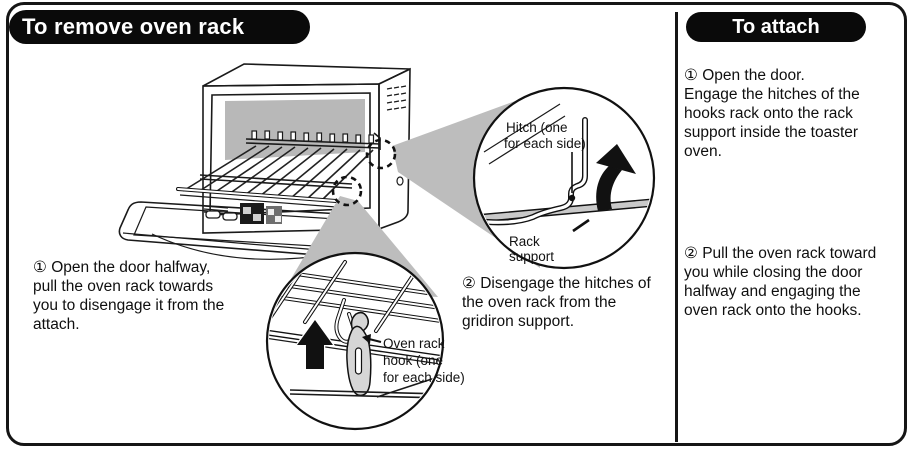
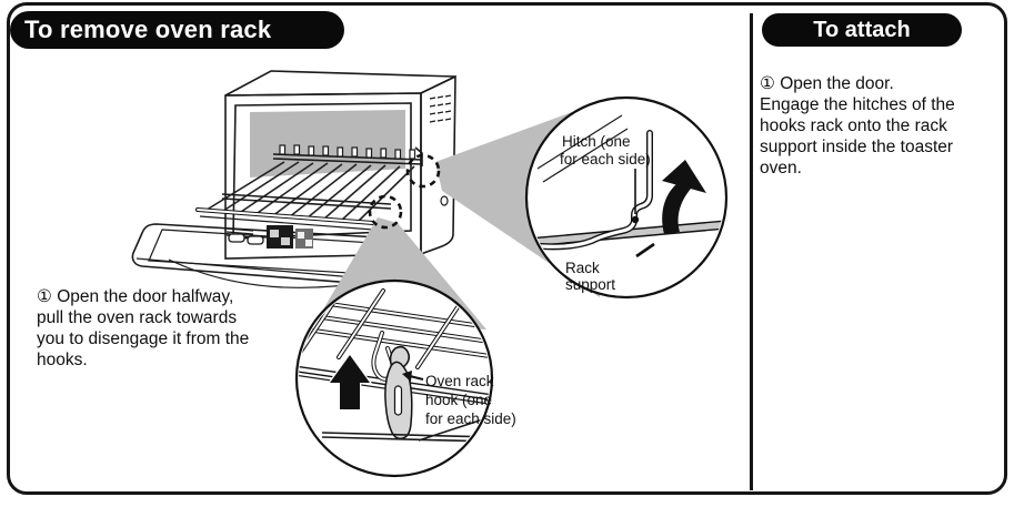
  To remove oven rack
  To attach
  Hitch (one
  for each side)
  Rack
  support
  Oven rack
  hook (one
  for each side)
- ① Open the door halfway, pull the oven rack towards you to disengage it from the attach.
+ ① Open the door halfway, pull the oven rack towards you to disengage it from the hooks.
- ② Disengage the hitches of the oven rack from the gridiron support.
  ① Open the door.
  Engage the hitches of the hooks rack onto the rack support inside the toaster oven.
- ② Pull the oven rack toward you while closing the door halfway and engaging the oven rack onto the hooks.
